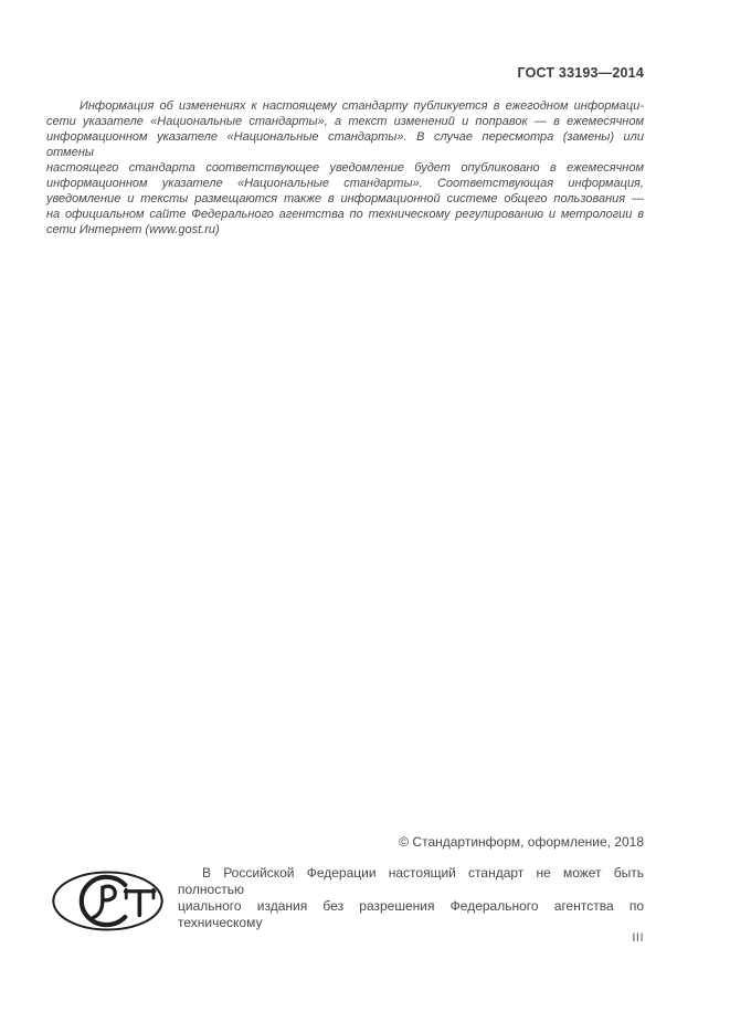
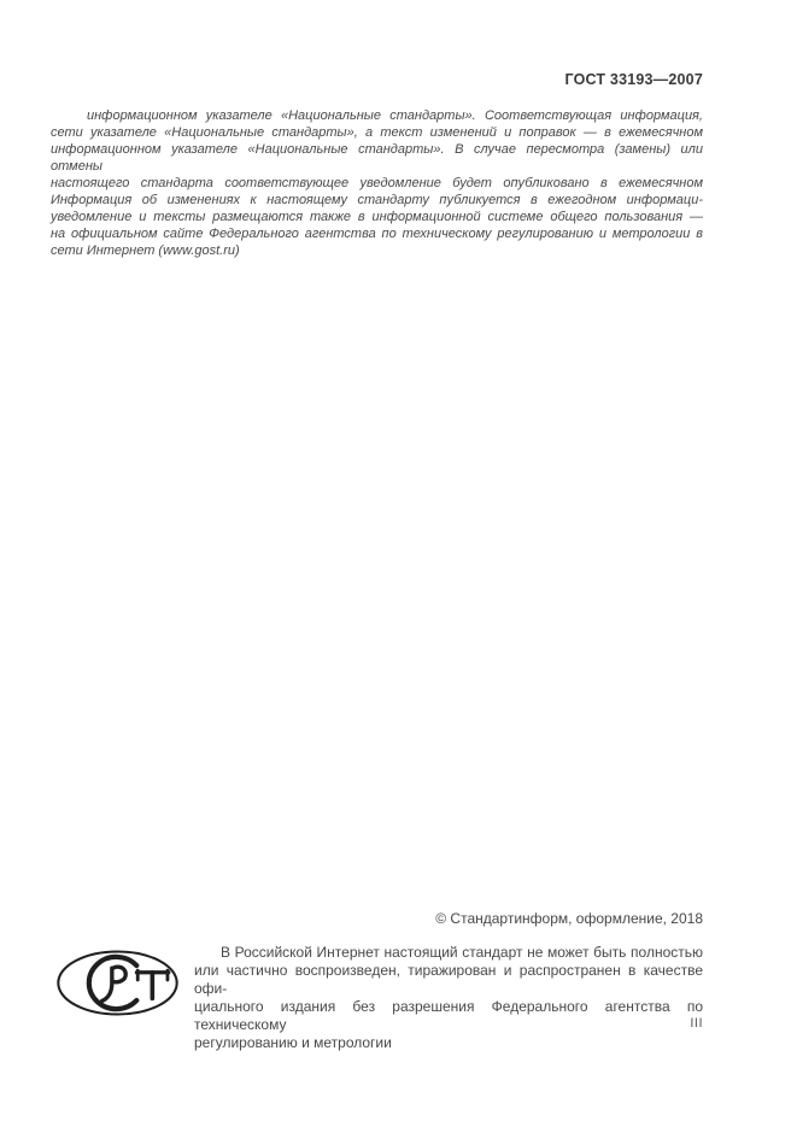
- ГОСТ 33193—2014
+ ГОСТ 33193—2007
- Информация об изменениях к настоящему стандарту публикуется в ежегодном информаци-
+ информационном указателе «Национальные стандарты». Соответствующая информация,
  сети указателе «Национальные стандарты», а текст изменений и поправок — в ежемесячном
  информационном указателе «Национальные стандарты». В случае пересмотра (замены) или отмены
  настоящего стандарта соответствующее уведомление будет опубликовано в ежемесячном
- информационном указателе «Национальные стандарты». Соответствующая информация,
+ Информация об изменениях к настоящему стандарту публикуется в ежегодном информаци-
  уведомление и тексты размещаются также в информационной системе общего пользования —
  на официальном сайте Федерального агентства по техническому регулированию и метрологии в
  сети Интернет (www.gost.ru)
  © Стандартинформ, оформление, 2018
- В Российской Федерации настоящий стандарт не может быть полностью
+ В Российской Интернет настоящий стандарт не может быть полностью
+ или частично воспроизведен, тиражирован и распространен в качестве офи-
  циального издания без разрешения Федерального агентства по техническому
+ регулированию и метрологии
  III
